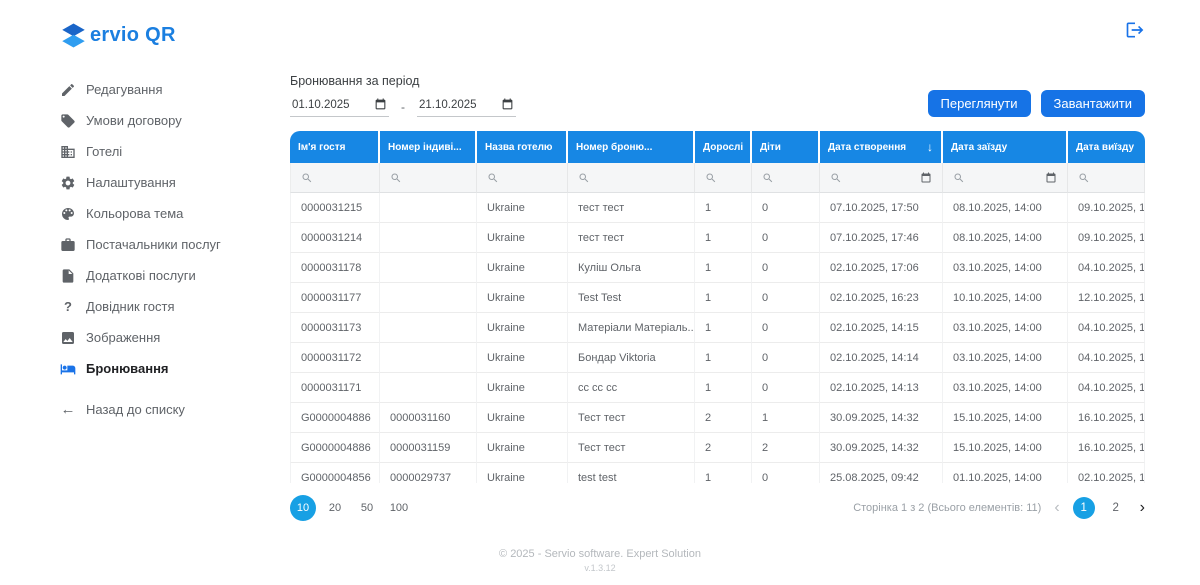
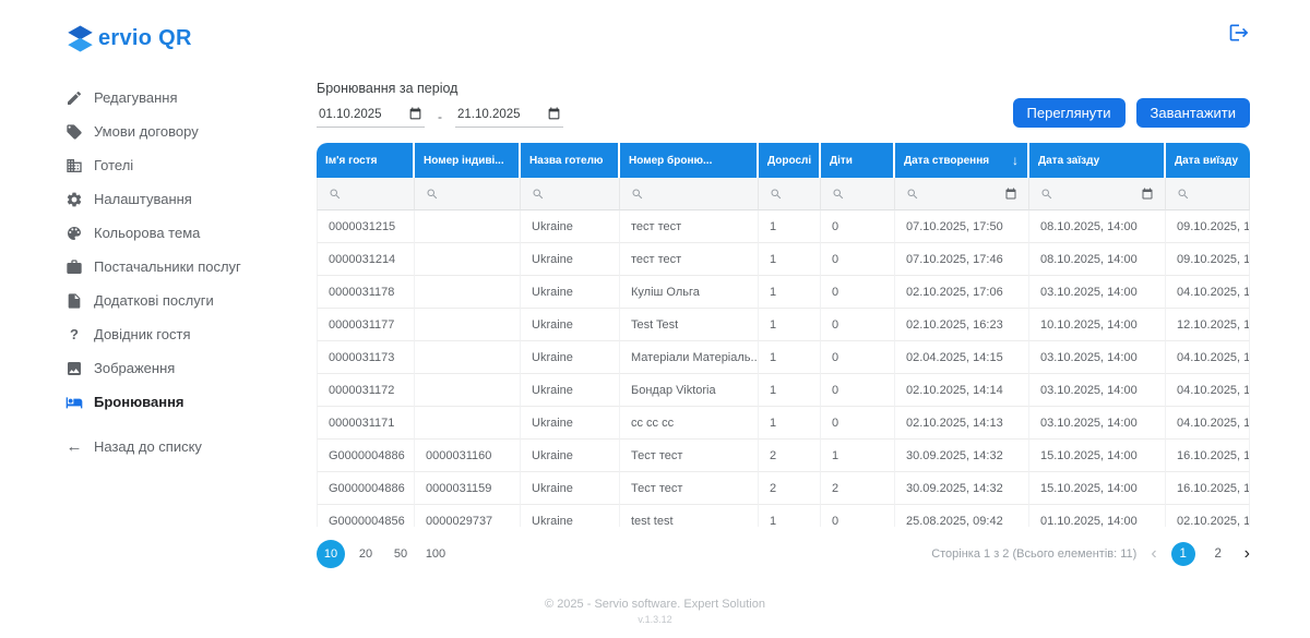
  ervio QR
  Редагування
  Умови договору
  Готелі
  Налаштування
  Кольорова тема
  Постачальники послуг
  Додаткові послуги
  ?
  Довідник гостя
  Зображення
  Бронювання
  ←
  Назад до списку
  Бронювання за період
  01.10.2025
  -
  21.10.2025
  Переглянути
  Завантажити
  Ім'я гостя
  Номер індиві...
  Назва готелю
  Номер броню...
  Дорослі
  Діти
  Дата створення
  ↓
  Дата заїзду
  Дата виїзду
  0000031215
  Ukraine
  тест тест
  1
  0
  07.10.2025, 17:50
  08.10.2025, 14:00
  09.10.2025, 1
  0000031214
  Ukraine
  тест тест
  1
  0
  07.10.2025, 17:46
  08.10.2025, 14:00
  09.10.2025, 1
  0000031178
  Ukraine
  Куліш Ольга
  1
  0
  02.10.2025, 17:06
  03.10.2025, 14:00
  04.10.2025, 1
  0000031177
  Ukraine
  Test Test
  1
  0
  02.10.2025, 16:23
  10.10.2025, 14:00
  12.10.2025, 1
  0000031173
  Ukraine
  Матеріали Матеріаль..
  1
  0
- 02.10.2025, 14:15
+ 02.04.2025, 14:15
  03.10.2025, 14:00
  04.10.2025, 1
  0000031172
  Ukraine
  Бондар Viktoria
  1
  0
  02.10.2025, 14:14
  03.10.2025, 14:00
  04.10.2025, 1
  0000031171
  Ukraine
  сс сс сс
  1
  0
  02.10.2025, 14:13
  03.10.2025, 14:00
  04.10.2025, 1
  G0000004886
  0000031160
  Ukraine
  Тест тест
  2
  1
  30.09.2025, 14:32
  15.10.2025, 14:00
  16.10.2025, 1
  G0000004886
  0000031159
  Ukraine
  Тест тест
  2
  2
  30.09.2025, 14:32
  15.10.2025, 14:00
  16.10.2025, 1
  G0000004856
  0000029737
  Ukraine
  test test
  1
  0
  25.08.2025, 09:42
  01.10.2025, 14:00
  02.10.2025, 1
  10
  20
  50
  100
  Сторінка 1 з 2 (Всього елементів: 11)
  ‹
  1
  2
  ›
  © 2025 - Servio software. Expert Solution
  v.1.3.12
